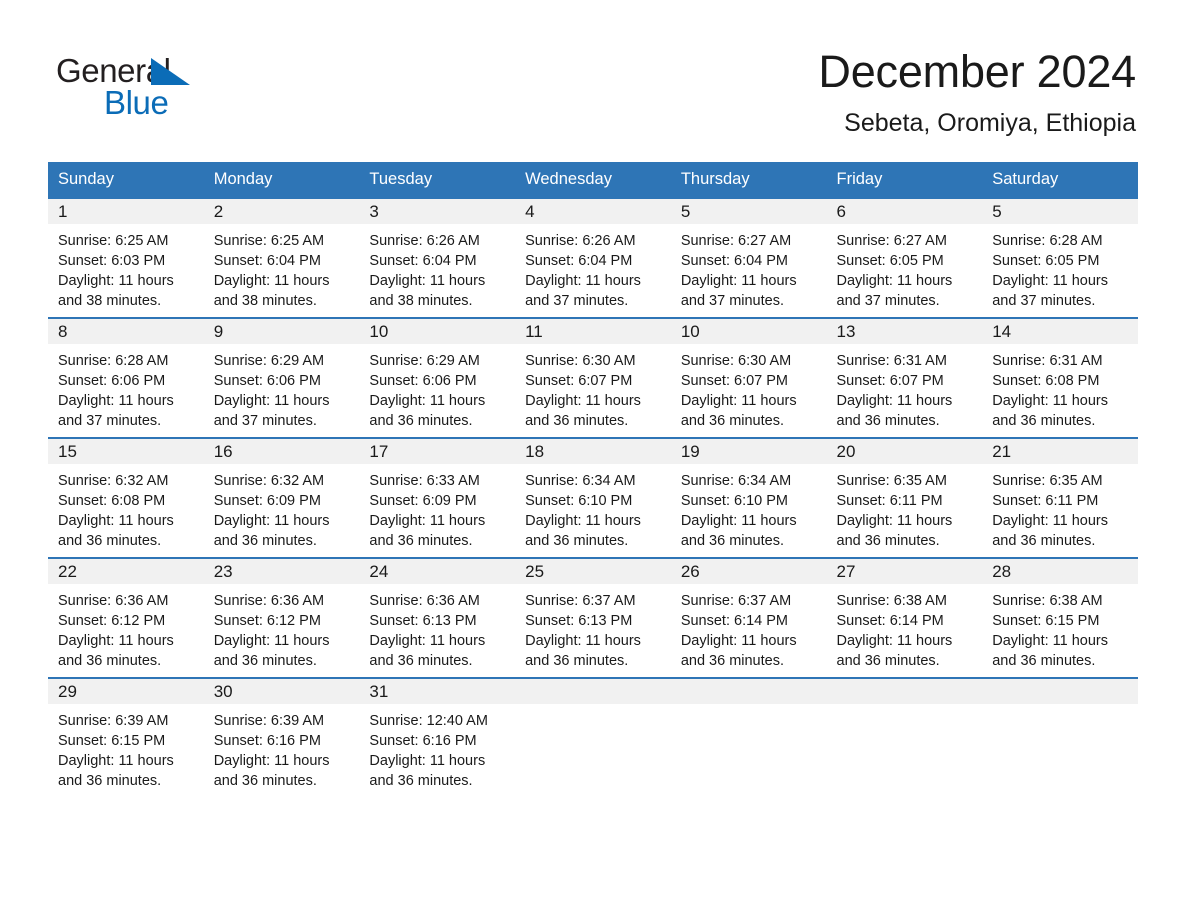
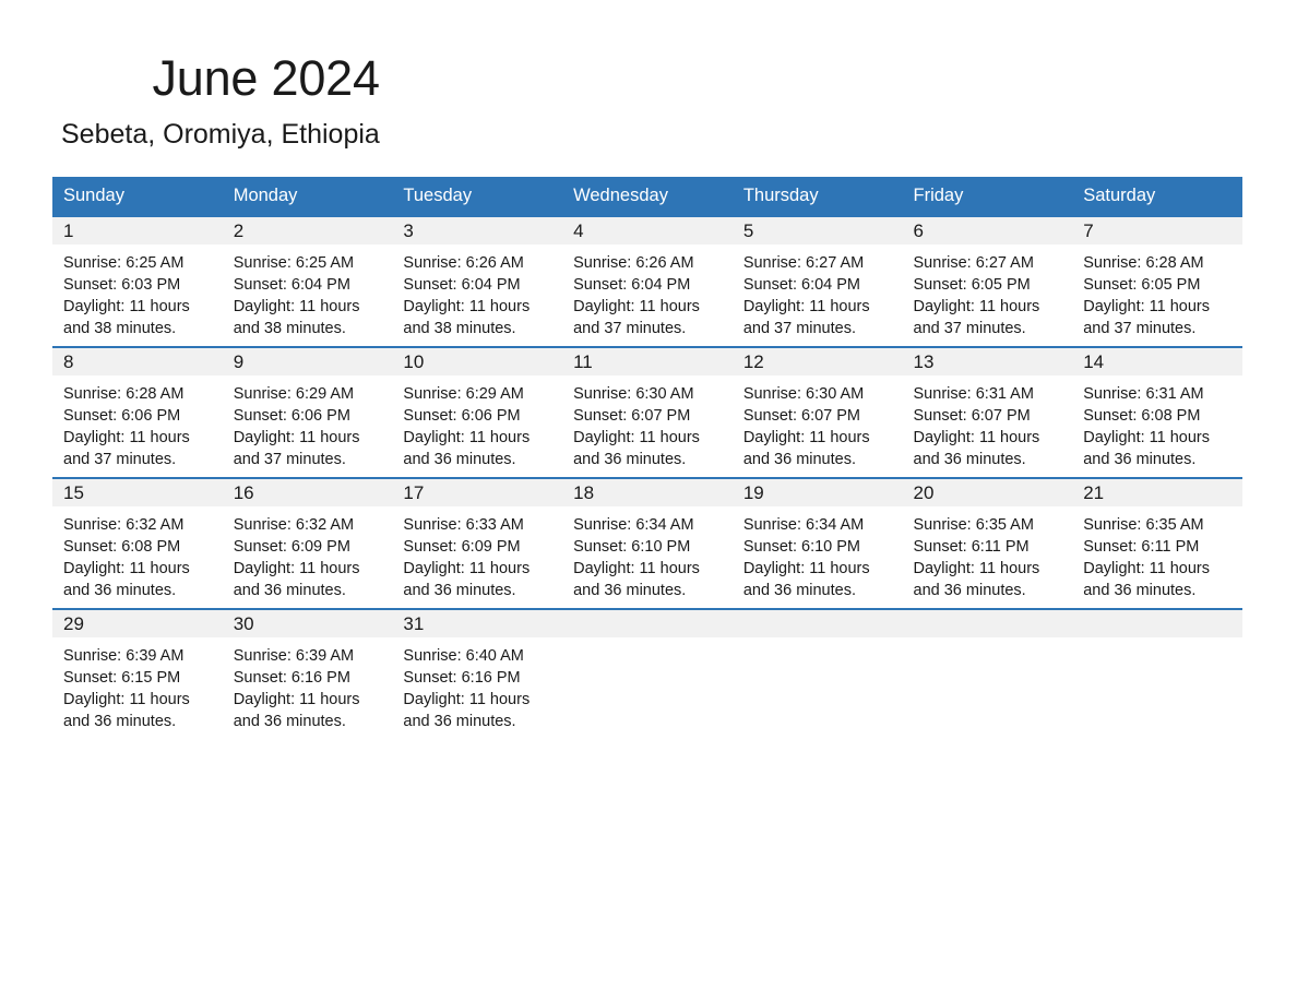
- General
- Blue
- December 2024
+ June 2024
  Sebeta, Oromiya, Ethiopia
  Sunday	Monday	Tuesday	Wednesday	Thursday	Friday	Saturday
- 1 Sunrise: 6:25 AM Sunset: 6:03 PM Daylight: 11 hours and 38 minutes.	2 Sunrise: 6:25 AM Sunset: 6:04 PM Daylight: 11 hours and 38 minutes.	3 Sunrise: 6:26 AM Sunset: 6:04 PM Daylight: 11 hours and 38 minutes.	4 Sunrise: 6:26 AM Sunset: 6:04 PM Daylight: 11 hours and 37 minutes.	5 Sunrise: 6:27 AM Sunset: 6:04 PM Daylight: 11 hours and 37 minutes.	6 Sunrise: 6:27 AM Sunset: 6:05 PM Daylight: 11 hours and 37 minutes.	5 Sunrise: 6:28 AM Sunset: 6:05 PM Daylight: 11 hours and 37 minutes.
+ 1 Sunrise: 6:25 AM Sunset: 6:03 PM Daylight: 11 hours and 38 minutes.	2 Sunrise: 6:25 AM Sunset: 6:04 PM Daylight: 11 hours and 38 minutes.	3 Sunrise: 6:26 AM Sunset: 6:04 PM Daylight: 11 hours and 38 minutes.	4 Sunrise: 6:26 AM Sunset: 6:04 PM Daylight: 11 hours and 37 minutes.	5 Sunrise: 6:27 AM Sunset: 6:04 PM Daylight: 11 hours and 37 minutes.	6 Sunrise: 6:27 AM Sunset: 6:05 PM Daylight: 11 hours and 37 minutes.	7 Sunrise: 6:28 AM Sunset: 6:05 PM Daylight: 11 hours and 37 minutes.
- 8 Sunrise: 6:28 AM Sunset: 6:06 PM Daylight: 11 hours and 37 minutes.	9 Sunrise: 6:29 AM Sunset: 6:06 PM Daylight: 11 hours and 37 minutes.	10 Sunrise: 6:29 AM Sunset: 6:06 PM Daylight: 11 hours and 36 minutes.	11 Sunrise: 6:30 AM Sunset: 6:07 PM Daylight: 11 hours and 36 minutes.	10 Sunrise: 6:30 AM Sunset: 6:07 PM Daylight: 11 hours and 36 minutes.	13 Sunrise: 6:31 AM Sunset: 6:07 PM Daylight: 11 hours and 36 minutes.	14 Sunrise: 6:31 AM Sunset: 6:08 PM Daylight: 11 hours and 36 minutes.
+ 8 Sunrise: 6:28 AM Sunset: 6:06 PM Daylight: 11 hours and 37 minutes.	9 Sunrise: 6:29 AM Sunset: 6:06 PM Daylight: 11 hours and 37 minutes.	10 Sunrise: 6:29 AM Sunset: 6:06 PM Daylight: 11 hours and 36 minutes.	11 Sunrise: 6:30 AM Sunset: 6:07 PM Daylight: 11 hours and 36 minutes.	12 Sunrise: 6:30 AM Sunset: 6:07 PM Daylight: 11 hours and 36 minutes.	13 Sunrise: 6:31 AM Sunset: 6:07 PM Daylight: 11 hours and 36 minutes.	14 Sunrise: 6:31 AM Sunset: 6:08 PM Daylight: 11 hours and 36 minutes.
  15 Sunrise: 6:32 AM Sunset: 6:08 PM Daylight: 11 hours and 36 minutes.	16 Sunrise: 6:32 AM Sunset: 6:09 PM Daylight: 11 hours and 36 minutes.	17 Sunrise: 6:33 AM Sunset: 6:09 PM Daylight: 11 hours and 36 minutes.	18 Sunrise: 6:34 AM Sunset: 6:10 PM Daylight: 11 hours and 36 minutes.	19 Sunrise: 6:34 AM Sunset: 6:10 PM Daylight: 11 hours and 36 minutes.	20 Sunrise: 6:35 AM Sunset: 6:11 PM Daylight: 11 hours and 36 minutes.	21 Sunrise: 6:35 AM Sunset: 6:11 PM Daylight: 11 hours and 36 minutes.
- 22 Sunrise: 6:36 AM Sunset: 6:12 PM Daylight: 11 hours and 36 minutes.	23 Sunrise: 6:36 AM Sunset: 6:12 PM Daylight: 11 hours and 36 minutes.	24 Sunrise: 6:36 AM Sunset: 6:13 PM Daylight: 11 hours and 36 minutes.	25 Sunrise: 6:37 AM Sunset: 6:13 PM Daylight: 11 hours and 36 minutes.	26 Sunrise: 6:37 AM Sunset: 6:14 PM Daylight: 11 hours and 36 minutes.	27 Sunrise: 6:38 AM Sunset: 6:14 PM Daylight: 11 hours and 36 minutes.	28 Sunrise: 6:38 AM Sunset: 6:15 PM Daylight: 11 hours and 36 minutes.
- 29 Sunrise: 6:39 AM Sunset: 6:15 PM Daylight: 11 hours and 36 minutes.	30 Sunrise: 6:39 AM Sunset: 6:16 PM Daylight: 11 hours and 36 minutes.	31 Sunrise: 12:40 AM Sunset: 6:16 PM Daylight: 11 hours and 36 minutes.
+ 29 Sunrise: 6:39 AM Sunset: 6:15 PM Daylight: 11 hours and 36 minutes.	30 Sunrise: 6:39 AM Sunset: 6:16 PM Daylight: 11 hours and 36 minutes.	31 Sunrise: 6:40 AM Sunset: 6:16 PM Daylight: 11 hours and 36 minutes.
